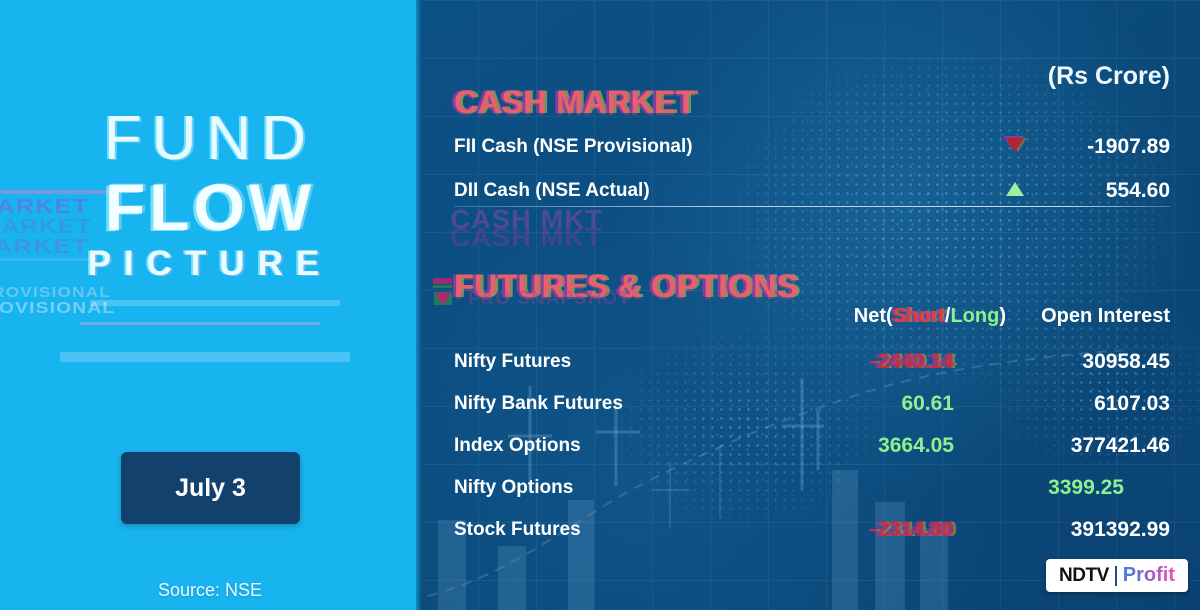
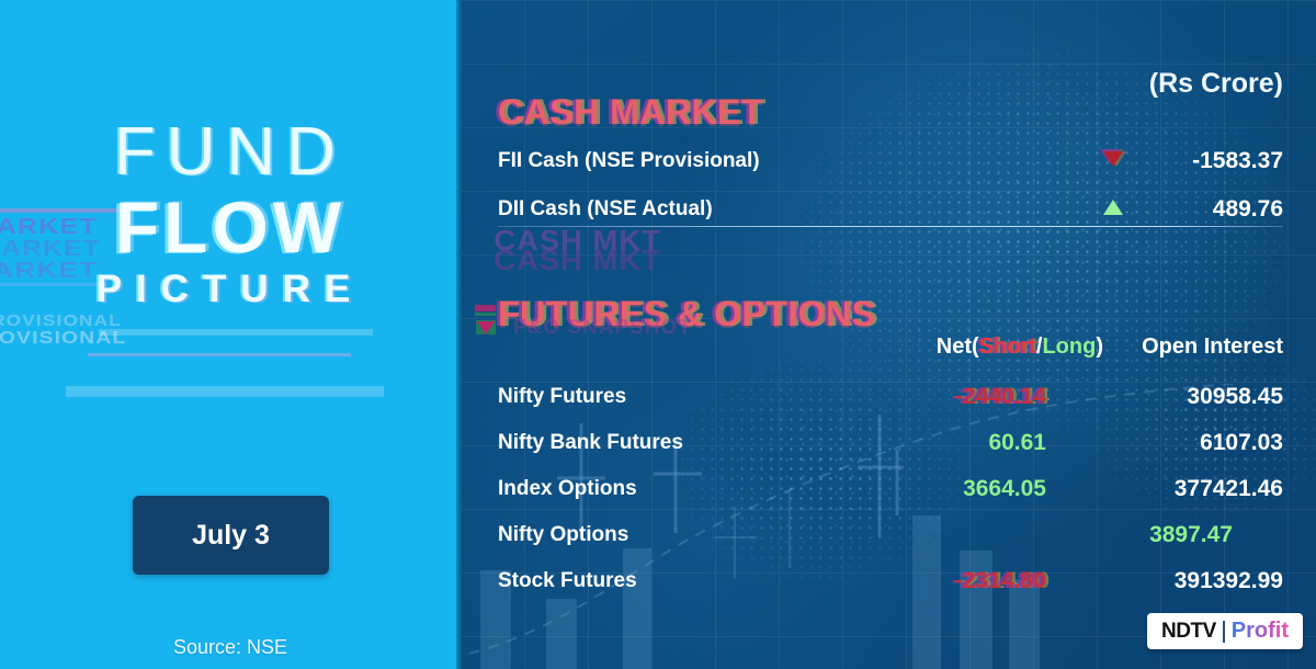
  ARKET
  ARKET
  ARKET
  OVISIONAL
  OVISIONAL
  FUND
  FLOW
  PICTURE
  July 3
  Source: NSE
  (Rs Crore)
  CASH MARKET
  FII Cash (NSE Provisional)
- -1907.89
+ -1583.37
  DII Cash (NSE Actual)
- 554.60
+ 489.76
  CASH MKT
  CASH MKT
  FUTURES & OPTIONS
  F&O SNAPSHOT
  Net(Short/Long)
  Open Interest
  Nifty Futures
  -2440.14
  30958.45
  Nifty Bank Futures
  60.61
  6107.03
  Index Options
  3664.05
  377421.46
  Nifty Options
- 3399.25
+ 3897.47
  Stock Futures
  -2314.80
  391392.99
  NDTV
  Profit
